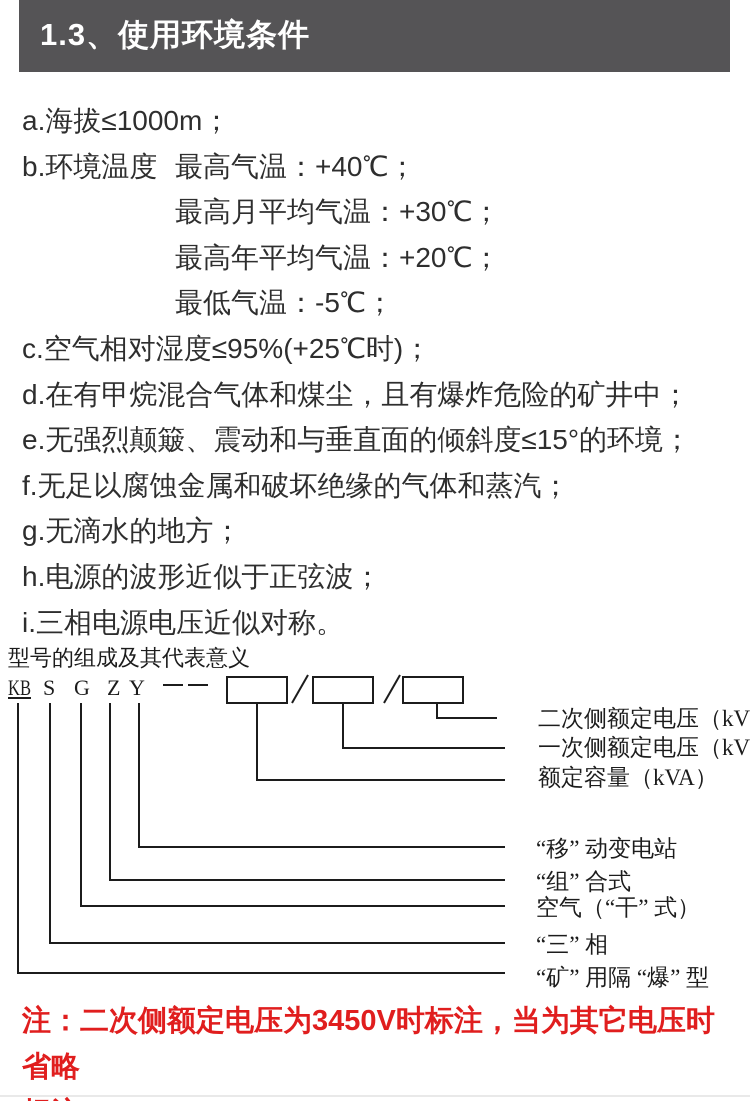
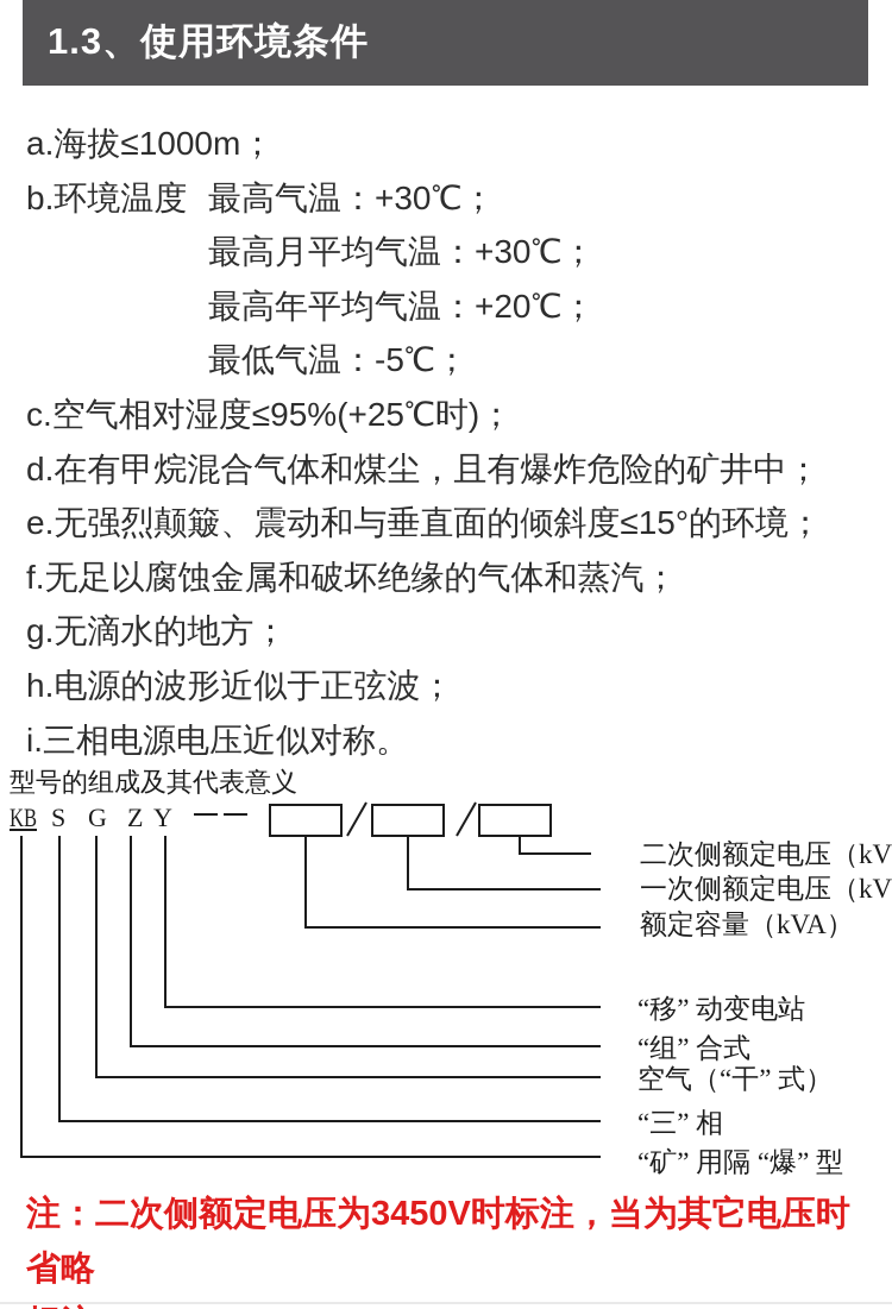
  1.3、使用环境条件
  a.海拔≤1000m；
- b.环境温度 最高气温：+40℃；
+ b.环境温度 最高气温：+30℃；
  最高月平均气温：+30℃；
  最高年平均气温：+20℃；
  最低气温：-5℃；
  c.空气相对湿度≤95%(+25℃时)；
  d.在有甲烷混合气体和煤尘，且有爆炸危险的矿井中；
  e.无强烈颠簸、震动和与垂直面的倾斜度≤15°的环境；
  f.无足以腐蚀金属和破坏绝缘的气体和蒸汽；
  g.无滴水的地方；
  h.电源的波形近似于正弦波；
  i.三相电源电压近似对称。
  型号的组成及其代表意义
  KB
  S
  G
  Z
  Y
  二次侧额定电压（kV
  一次侧额定电压（kV
  额定容量（kVA）
  “移” 动变电站
  “组” 合式
  空气（“干” 式）
  “三” 相
  “矿” 用隔 “爆” 型
  注：二次侧额定电压为3450V时标注，当为其它电压时省略
